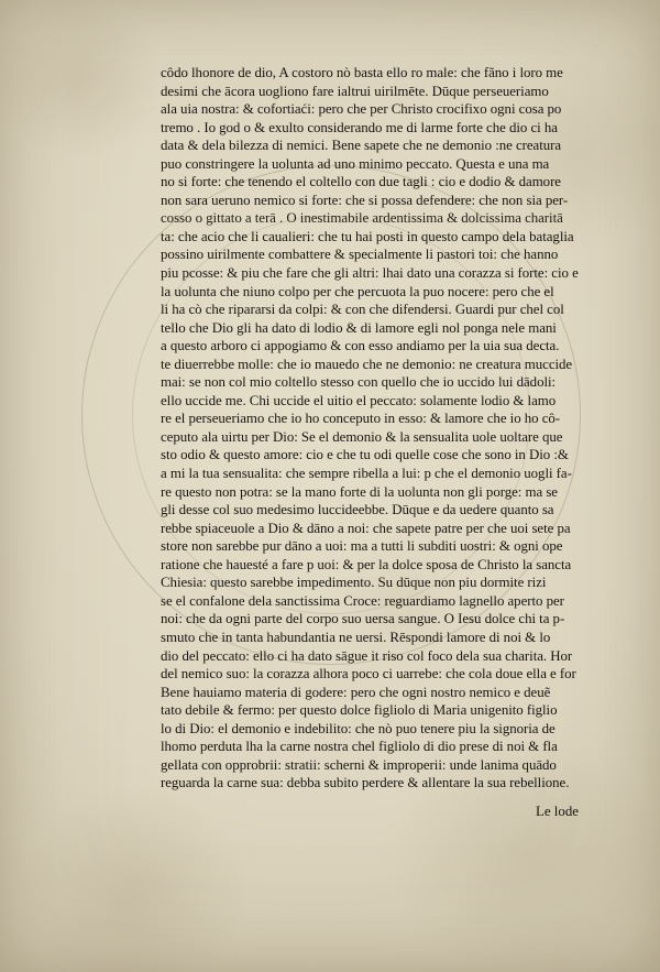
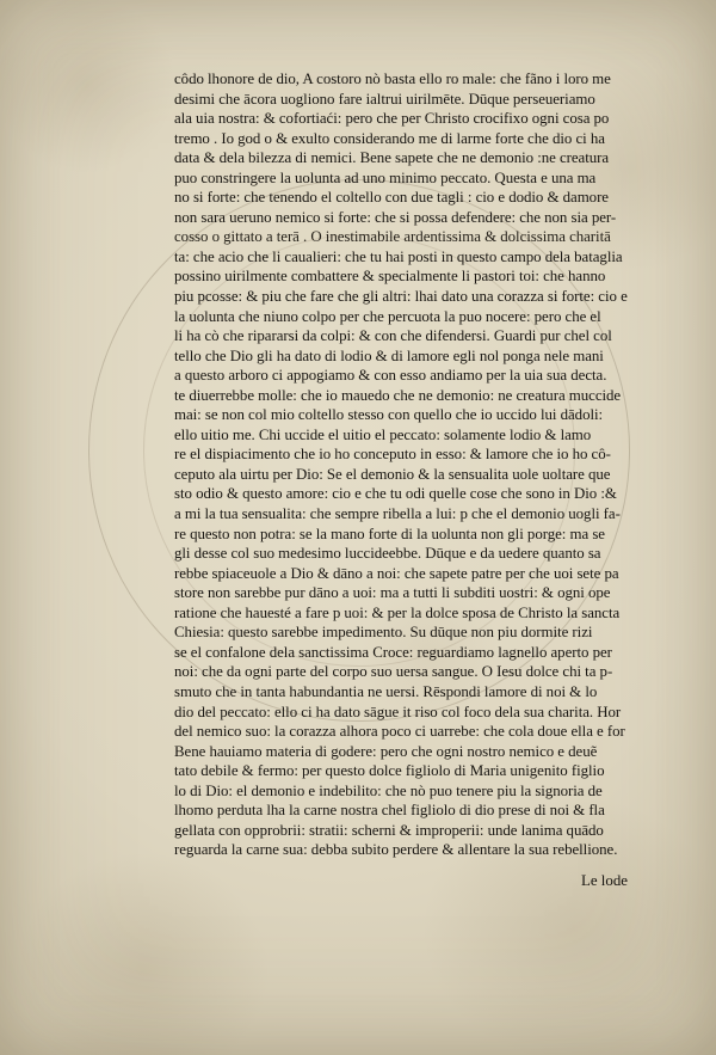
  côdo lhonore de dio, A costoro nò basta ello ro male: che fãno i loro me
  desimi che ācora uogliono fare ialtrui uirilmēte. Dūque perseueriamo
  ala uia nostra: & cofortiaći: pero che per Christo crocifixo ogni cosa po
  tremo . Io god o & exulto considerando me di larme forte che dio ci ha
  data & dela bilezza di nemici. Bene sapete che ne demonio :ne creatura
  puo constringere la uolunta ad uno minimo peccato. Questa e una ma
  no si forte: che tenendo el coltello con due tagli : cio e dodio & damore
  non sara ueruno nemico si forte: che si possa defendere: che non sia per-
  cosso o gittato a terā . O inestimabile ardentissima & dolcissima charitā
  ta: che acio che li caualieri: che tu hai posti in questo campo dela bataglia
  possino uirilmente combattere & specialmente li pastori toi: che hanno
  piu pcosse: & piu che fare che gli altri: lhai dato una corazza si forte: cio e
  la uolunta che niuno colpo per che percuota la puo nocere: pero che el
  li ha cò che ripararsi da colpi: & con che difendersi. Guardi pur chel col
  tello che Dio gli ha dato di lodio & di lamore egli nol ponga nele mani
  a questo arboro ci appogiamo & con esso andiamo per la uia sua decta.
  te diuerrebbe molle: che io mauedo che ne demonio: ne creatura muccide
  mai: se non col mio coltello stesso con quello che io uccido lui dādoli:
- ello uccide me. Chi uccide el uitio el peccato: solamente lodio & lamo
+ ello uitio me. Chi uccide el uitio el peccato: solamente lodio & lamo
- re el perseueriamo che io ho conceputo in esso: & lamore che io ho cô-
+ re el dispiacimento che io ho conceputo in esso: & lamore che io ho cô-
  ceputo ala uirtu per Dio: Se el demonio & la sensualita uole uoltare que
  sto odio & questo amore: cio e che tu odi quelle cose che sono in Dio :&
  a mi la tua sensualita: che sempre ribella a lui: p che el demonio uogli fa-
  re questo non potra: se la mano forte di la uolunta non gli porge: ma se
  gli desse col suo medesimo luccideebbe. Dūque e da uedere quanto sa
  rebbe spiaceuole a Dio & dāno a noi: che sapete patre per che uoi sete pa
  store non sarebbe pur dāno a uoi: ma a tutti li subditi uostri: & ogni ope
  ratione che hauesté a fare p uoi: & per la dolce sposa de Christo la sancta
  Chiesia: questo sarebbe impedimento. Su dūque non piu dormite rizi
  se el confalone dela sanctissima Croce: reguardiamo lagnello aperto per
  noi: che da ogni parte del corpo suo uersa sangue. O Iesu dolce chi ta p-
  smuto che in tanta habundantia ne uersi. Rēspondi lamore di noi & lo
  dio del peccato: ello ci ha dato sāgue it riso col foco dela sua charita. Hor
  del nemico suo: la corazza alhora poco ci uarrebe: che cola doue ella e for
  Bene hauiamo materia di godere: pero che ogni nostro nemico e deuẽ
  tato debile & fermo: per questo dolce figliolo di Maria unigenito figlio
  lo di Dio: el demonio e indebilito: che nò puo tenere piu la signoria de
  lhomo perduta lha la carne nostra chel figliolo di dio prese di noi & fla
  gellata con opprobrii: stratii: scherni & improperii: unde lanima quādo
  reguarda la carne sua: debba subito perdere & allentare la sua rebellione.
  Le lode
